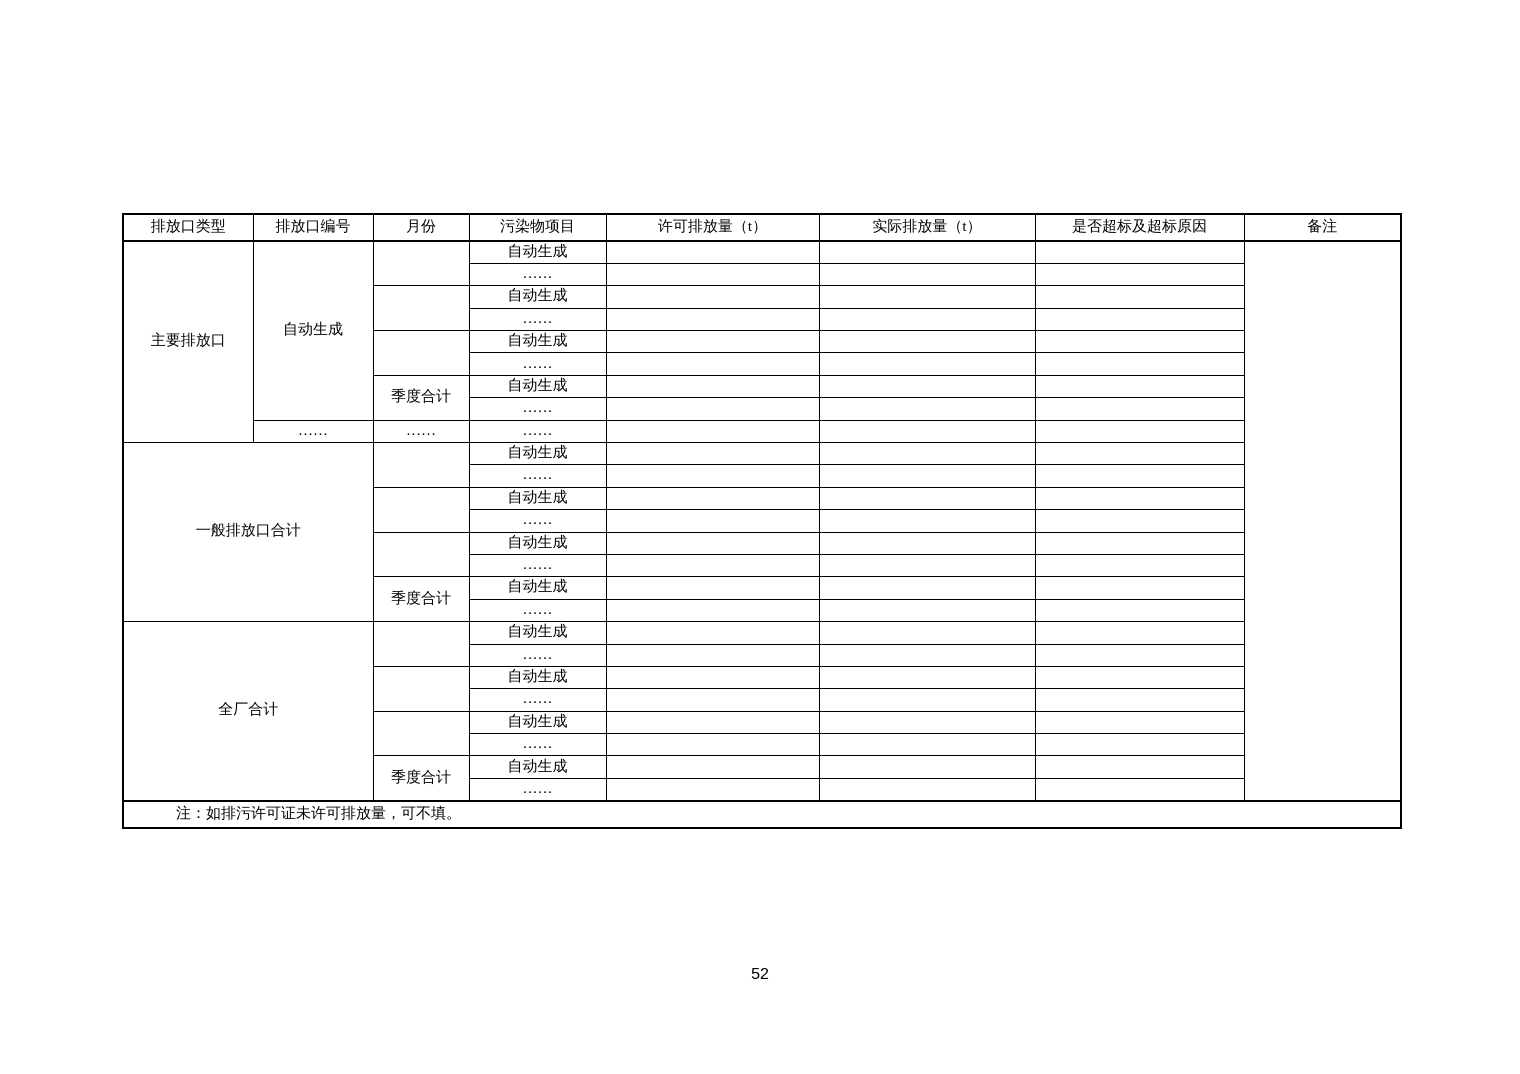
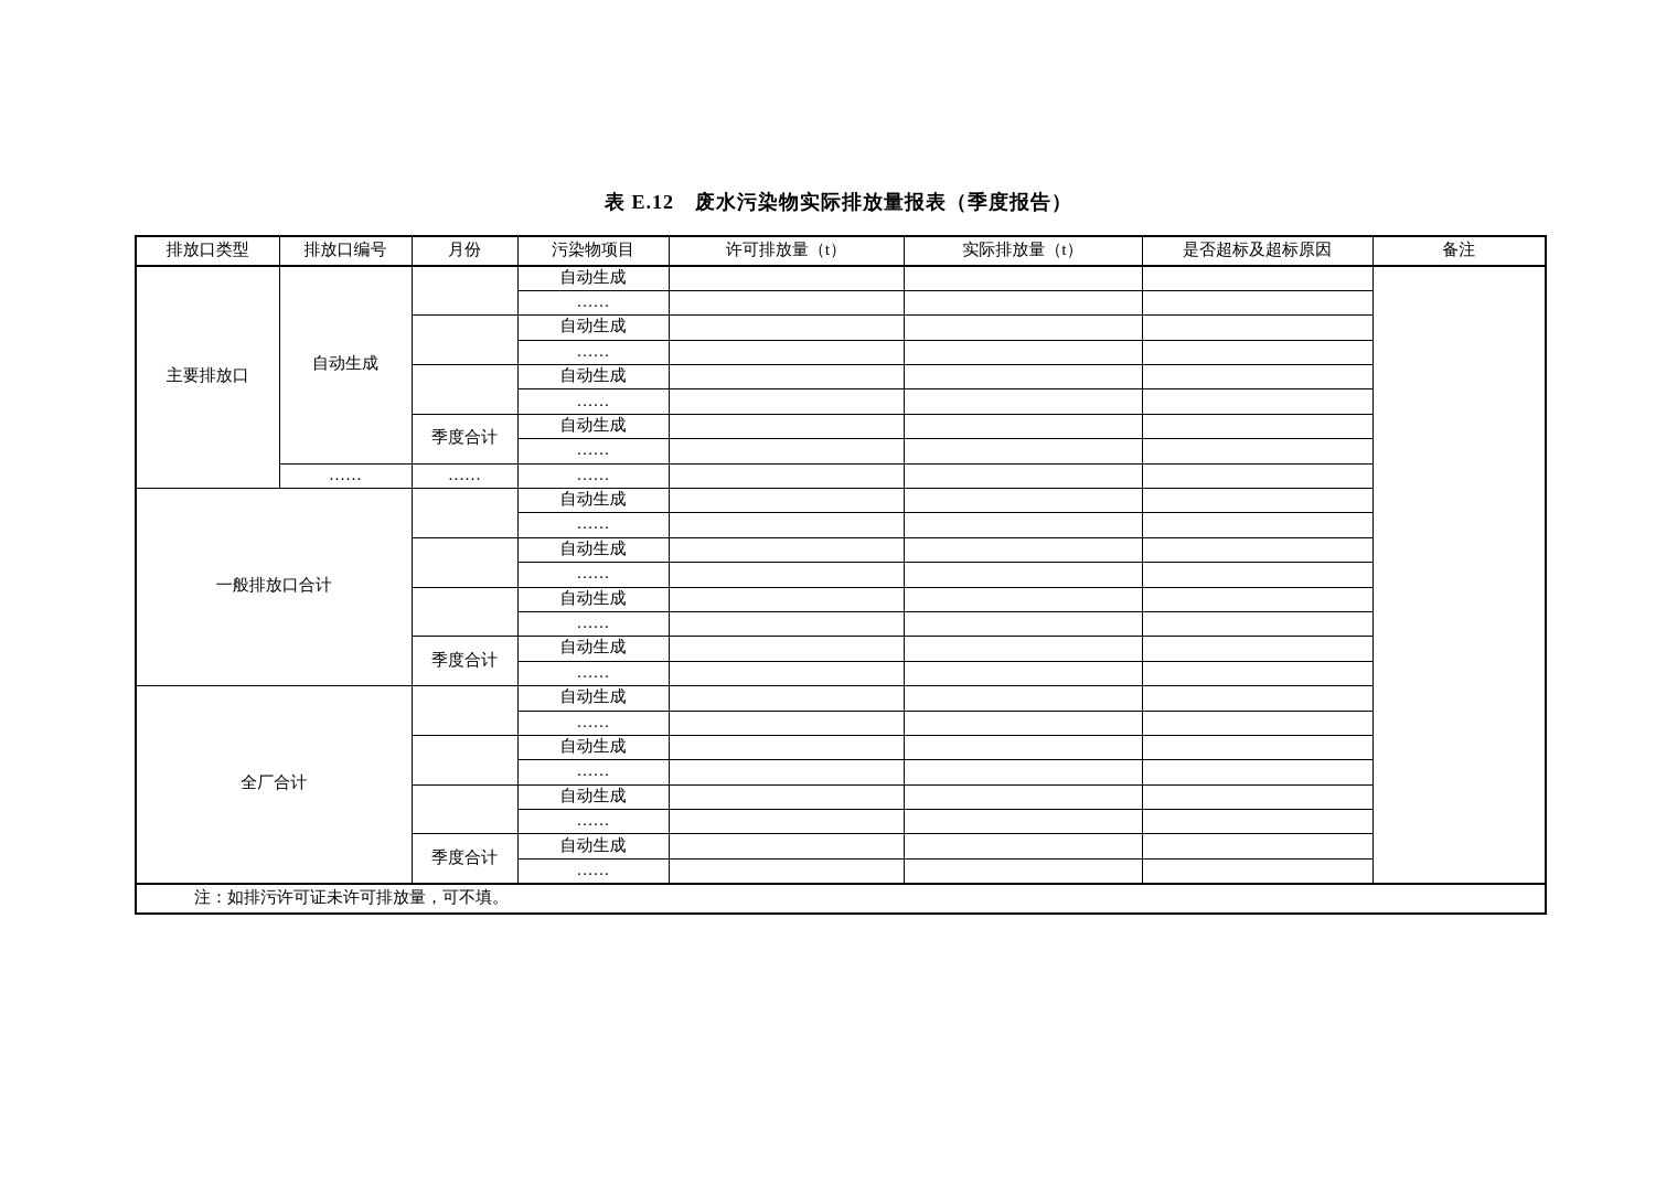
+ 表 E.12 废水污染物实际排放量报表（季度报告）
  排放口类型	排放口编号	月份	污染物项目	许可排放量（t）	实际排放量（t）	是否超标及超标原因	备注
  主要排放口	自动生成		自动生成
  ……
  	自动生成
  ……
  	自动生成
  ……
  季度合计	自动生成
  ……
  ……	……	……
  一般排放口合计		自动生成
  ……
  	自动生成
  ……
  	自动生成
  ……
  季度合计	自动生成
  ……
  全厂合计		自动生成
  ……
  	自动生成
  ……
  	自动生成
  ……
  季度合计	自动生成
  ……
  注：如排污许可证未许可排放量，可不填。
- 52
